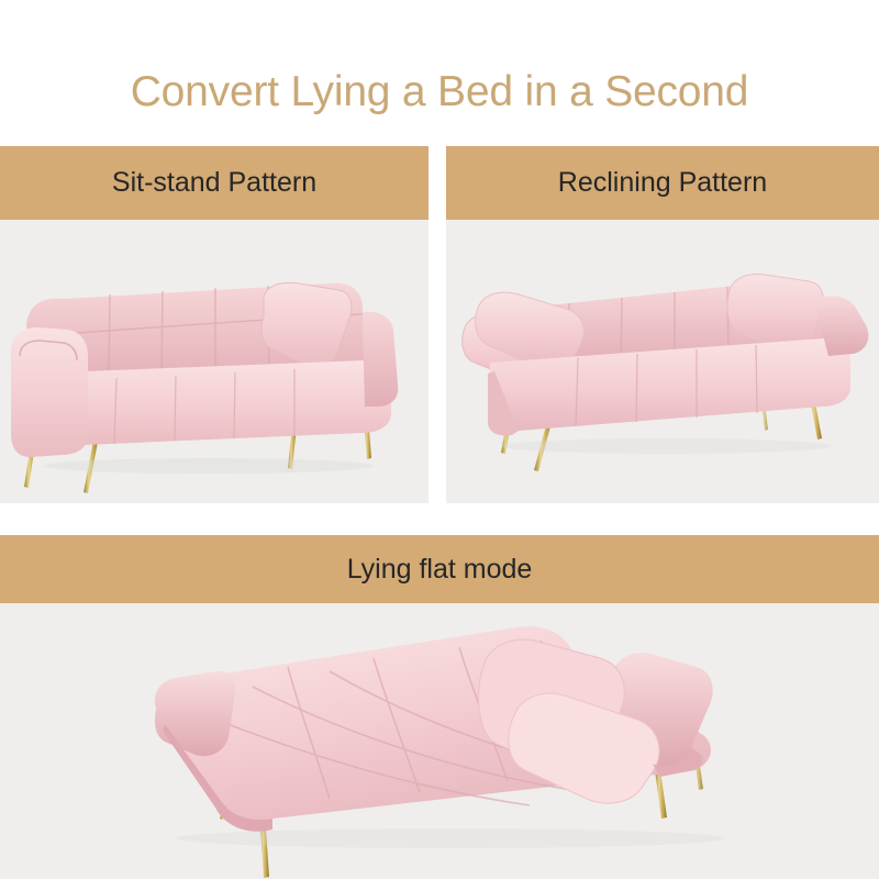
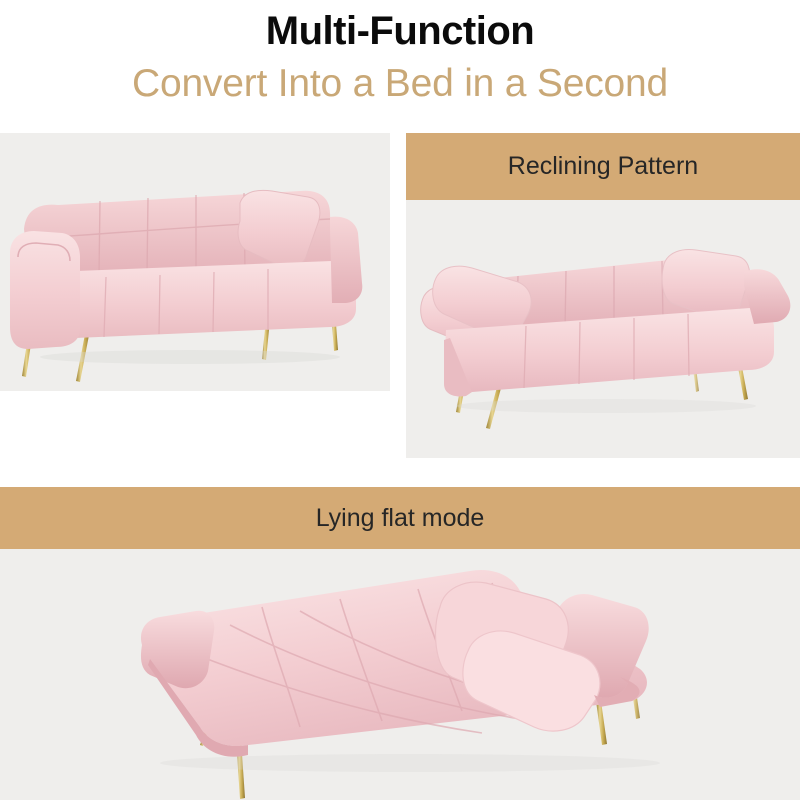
+ Multi-Function
- Convert Lying a Bed in a Second
+ Convert Into a Bed in a Second
- Sit-stand Pattern
  Reclining Pattern
  Lying flat mode
